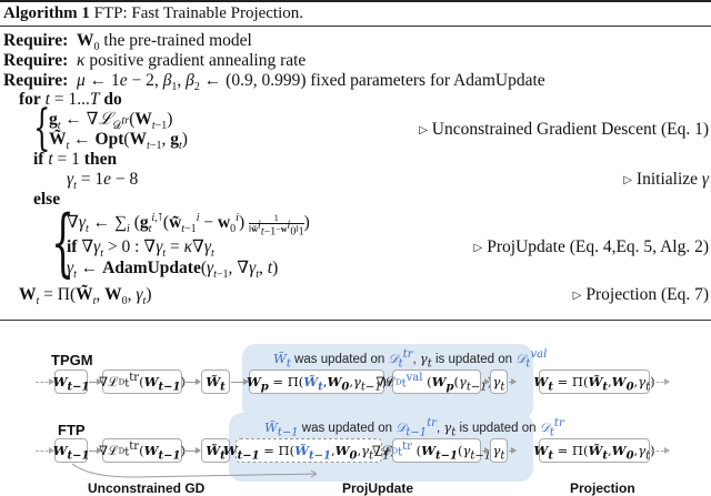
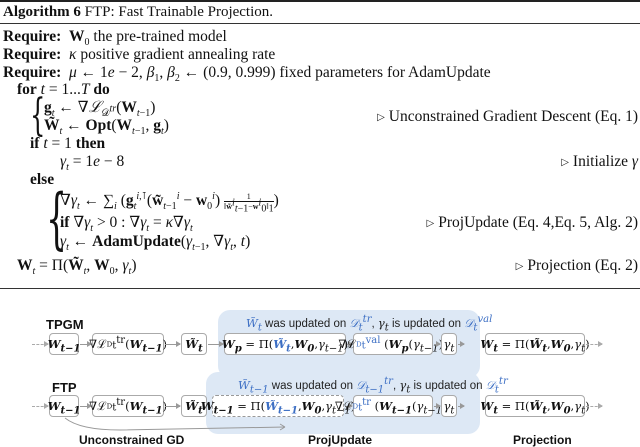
- Algorithm 1 FTP: Fast Trainable Projection.
+ Algorithm 6 FTP: Fast Trainable Projection.
  Require: W0 the pre-trained model
  Require: κ positive gradient annealing rate
  Require: μ ← 1e − 2, β1, β2 ← (0.9, 0.999) fixed parameters for AdamUpdate
  for t = 1...T do
  {
  gt ← ∇ℒ𝒟tr(Wt−1)
  W̃t ← Opt(Wt−1, gt)
  ▷ Unconstrained Gradient Descent (Eq. 1)
  if t = 1 then
  γt = 1e − 8
  ▷ Initialize γ
  else
  {
  ∇γt ← ∑i (gti,⊺(w̃t−1i − w0i)
  1
  ‖w̃it−1−wi0‖1
  )
  if ∇γt > 0 : ∇γt = κ∇γt
  γt ← AdamUpdate(γt−1, ∇γt, t)
  ▷ ProjUpdate (Eq. 4,Eq. 5, Alg. 2)
  Wt = Π(W̃t, W0, γt)
- ▷ Projection (Eq. 7)
+ ▷ Projection (Eq. 2)
  TPGM
  FTP
  W̃t was updated on 𝒟ttr, γt is updated on 𝒟tval
  W̃t−1 was updated on 𝒟t−1tr, γt is updated on 𝒟ttr
  Wt−1
  ∇ℒ
  Dttr
  (
  Wt−1
  W̃t
  Wp
  = Π(
  W̃t
  ,
  W0
  ,
  γt−1
  )
  ∇ℒ
  Dtval
  (
  Wp
  (
  γt−1
  γt
  Wt
  = Π(
  W̃t
  ,
  W0
  ,
  γt
  Wt−1
  ∇ℒ
  Dttr
  (
  Wt−1
  W̃t
  Wt−1
  = Π(
  W̃t−1
  ,
  W0
  ,
  γt−1
  ∇ℒ
  Dttr
  (
  Wt−1
  (
  γt−1
  γt
  Wt
  = Π(
  W̃t
  ,
  W0
  ,
  γt
  Unconstrained GD
  ProjUpdate
  Projection
